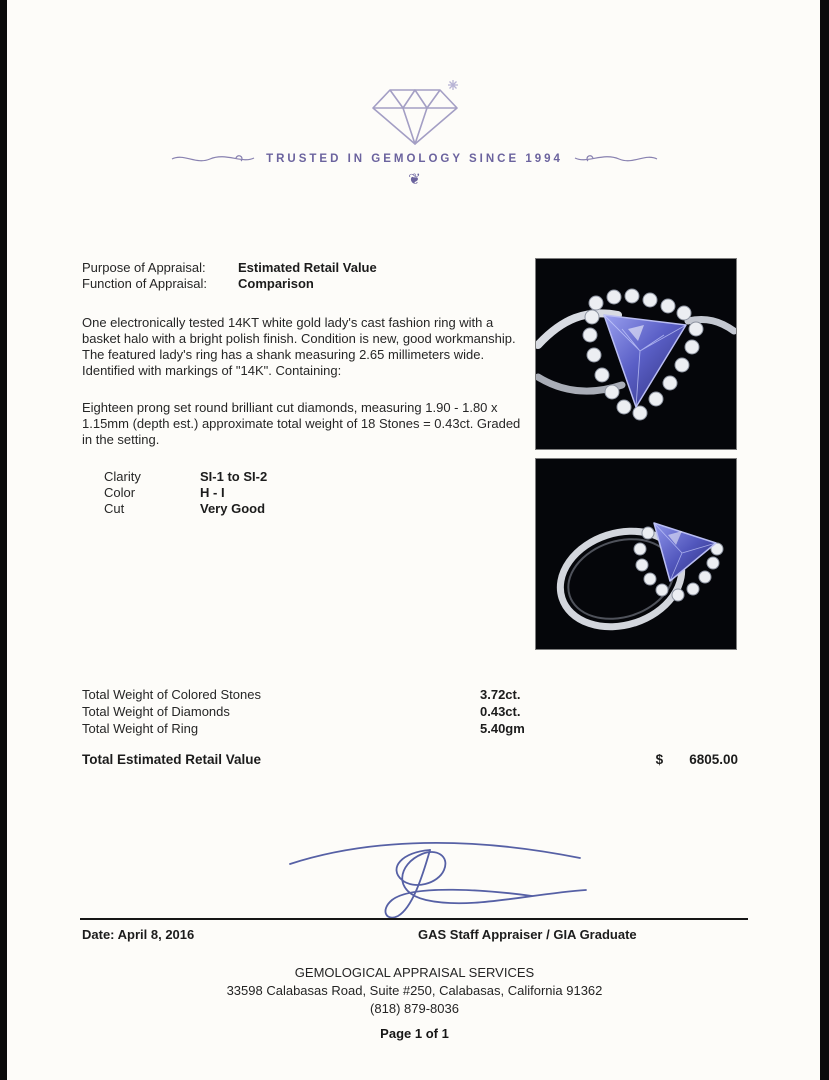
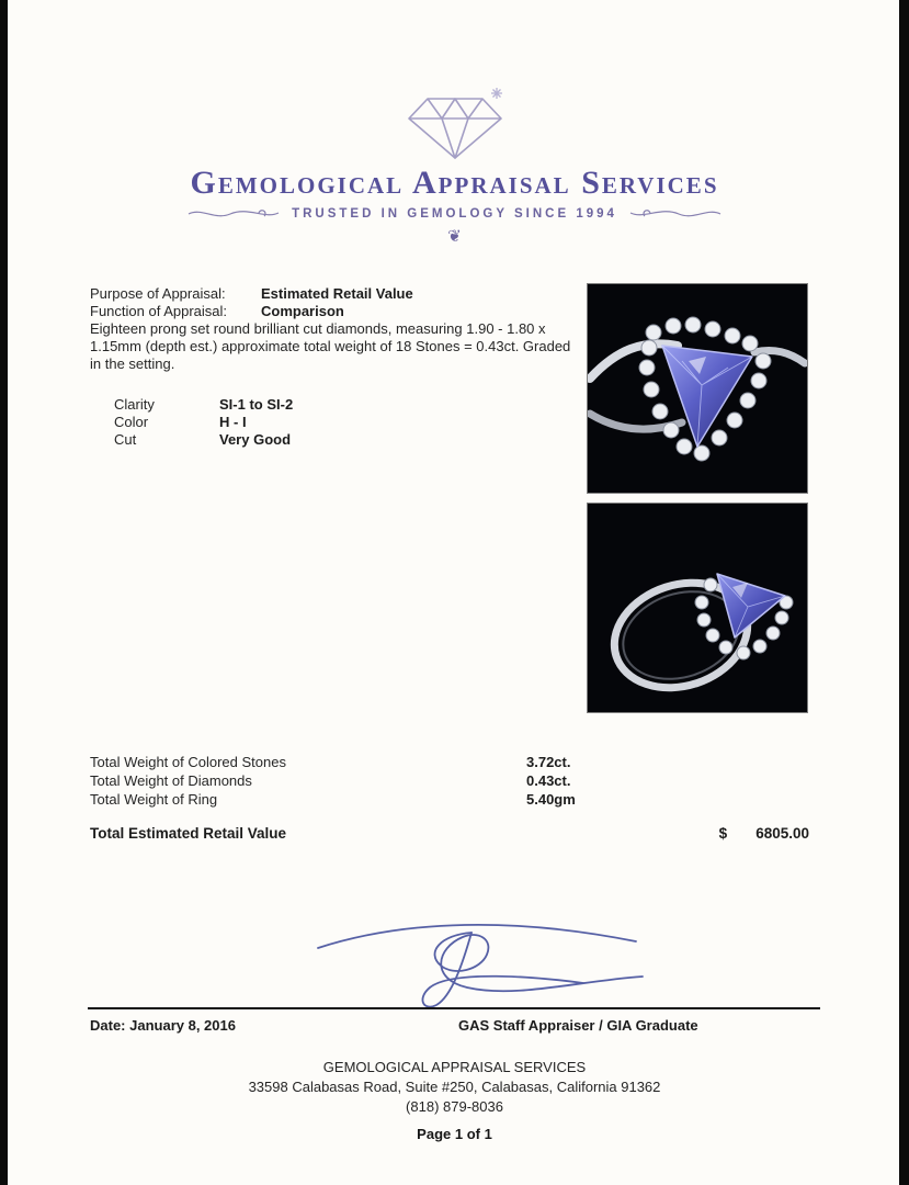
+ Gemological Appraisal Services
  TRUSTED IN GEMOLOGY SINCE 1994
  ❦
  Purpose of Appraisal: Estimated Retail Value
  Function of Appraisal: Comparison
- One electronically tested 14KT white gold lady's cast fashion ring with a basket halo with a bright polish finish. Condition is new, good workmanship. The featured lady's ring has a shank measuring 2.65 millimeters wide. Identified with markings of "14K". Containing:
  Eighteen prong set round brilliant cut diamonds, measuring 1.90 - 1.80 x 1.15mm (depth est.) approximate total weight of 18 Stones = 0.43ct. Graded in the setting.
  Clarity SI-1 to SI-2
  Color H - I
  Cut Very Good
  Total Weight of Colored Stones 3.72ct.
  Total Weight of Diamonds 0.43ct.
  Total Weight of Ring 5.40gm
  Total Estimated Retail Value
  $
  6805.00
- Date: April 8, 2016
+ Date: January 8, 2016
  GAS Staff Appraiser / GIA Graduate
  GEMOLOGICAL APPRAISAL SERVICES
  33598 Calabasas Road, Suite #250, Calabasas, California 91362
  (818) 879-8036
  Page 1 of 1
